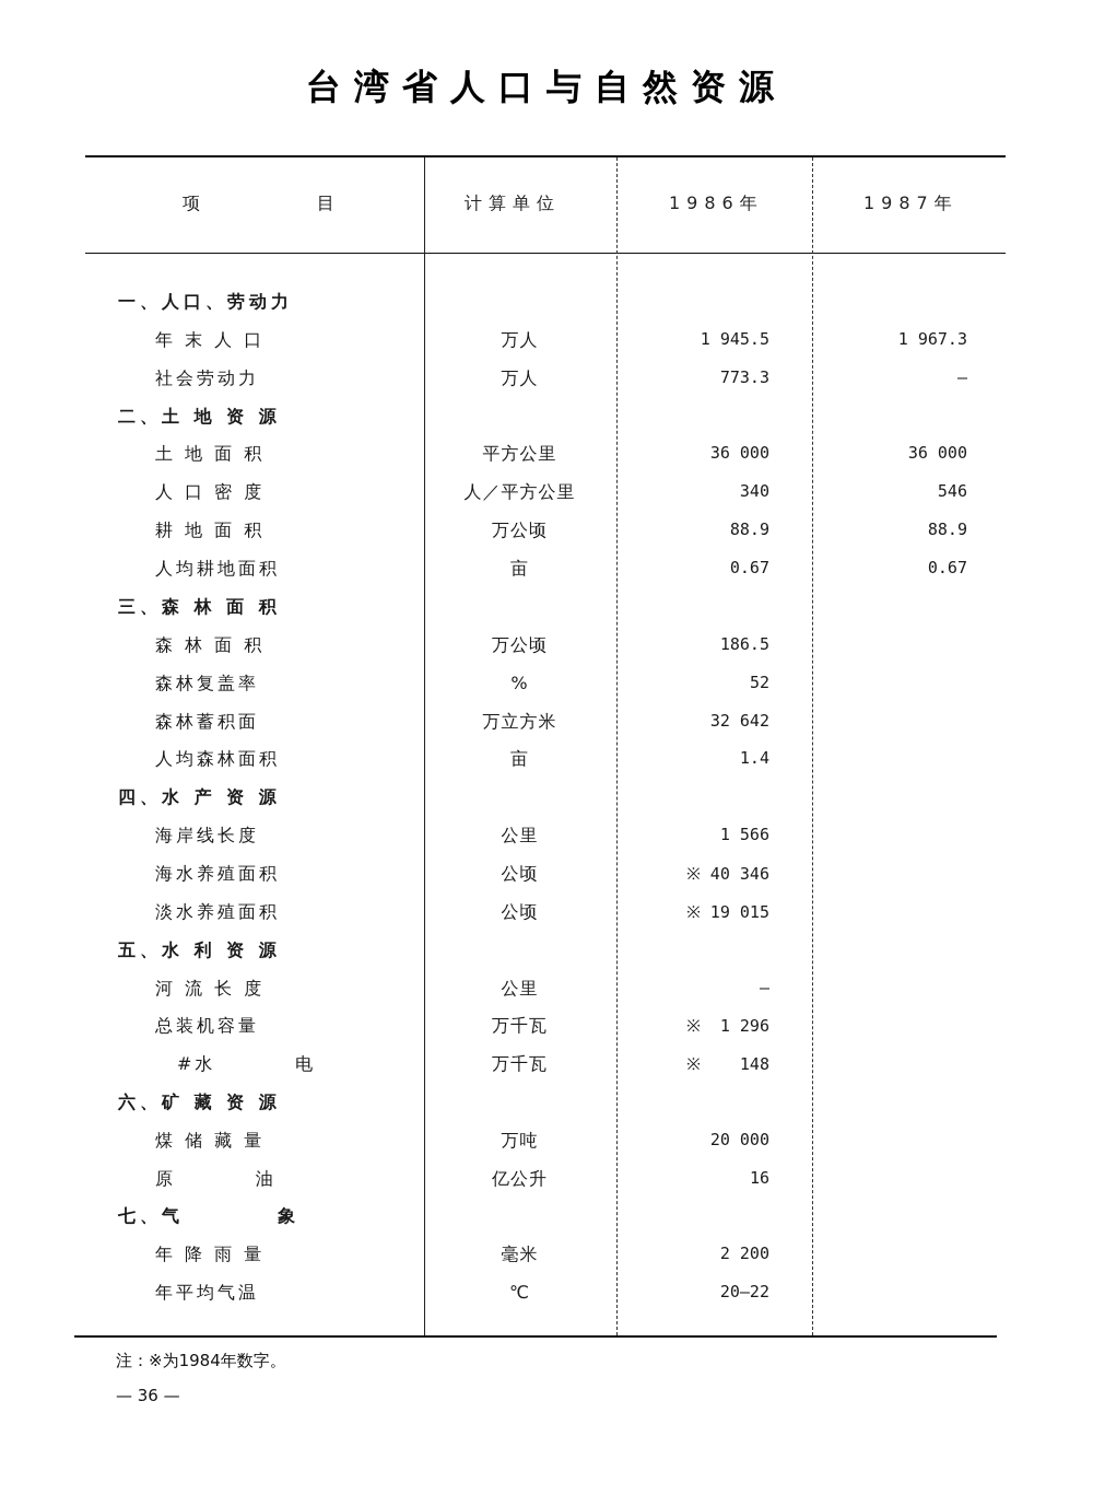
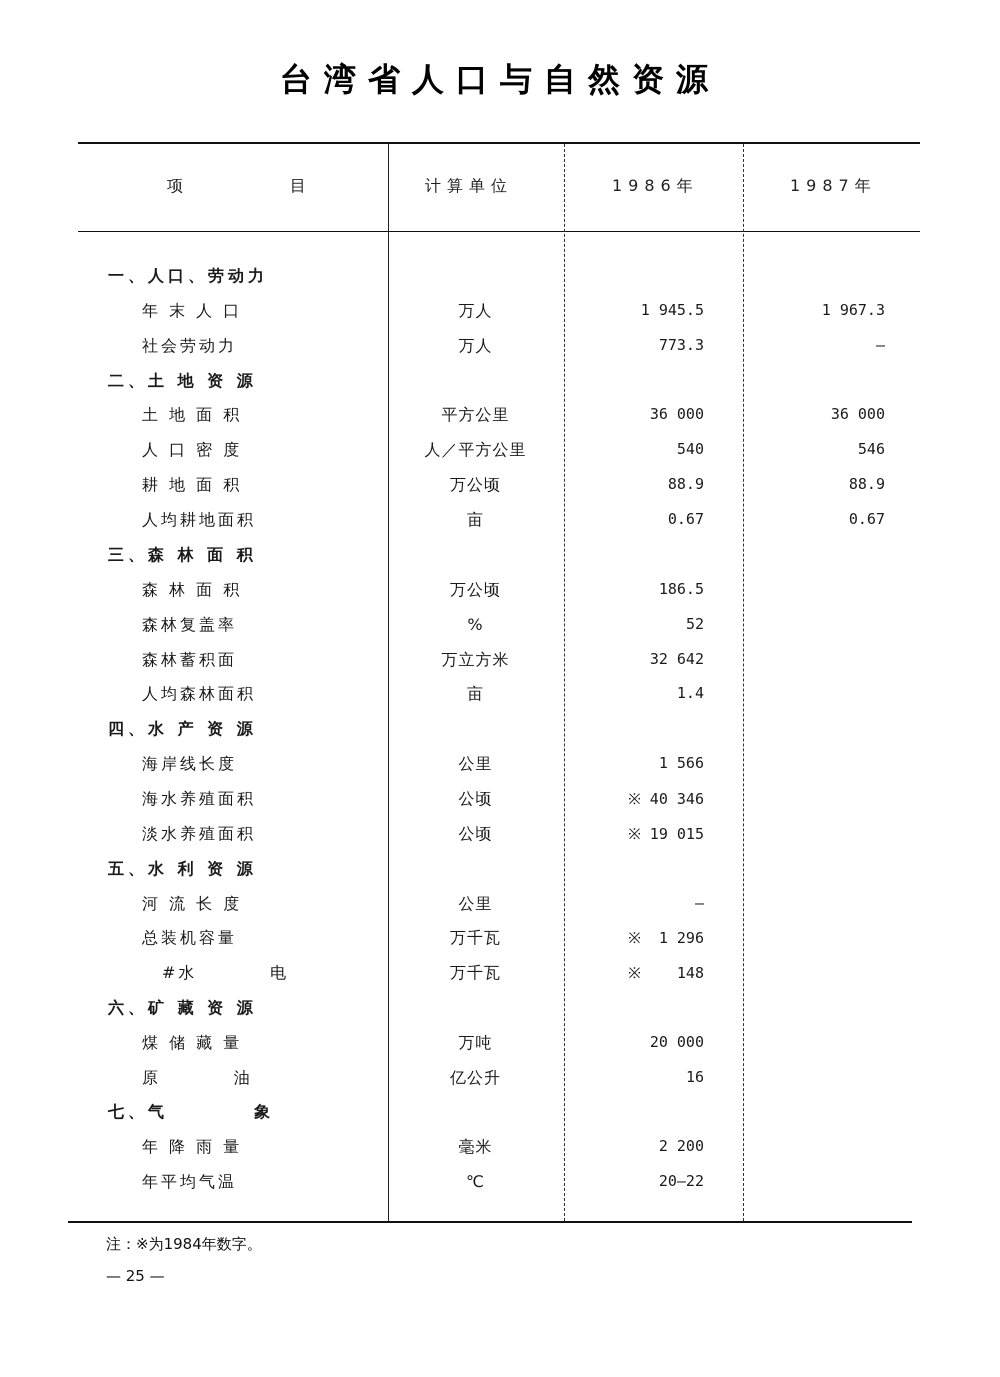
  台湾省人口与自然资源
  项
  目
  计算单位
  1986年
  1987年
  一、人口、劳动力
  年 末 人 口
  万人
  1 945.5
  1 967.3
  社会劳动力
  万人
  773.3
  —
  二、土 地 资 源
  土 地 面 积
  平方公里
  36 000
  36 000
  人 口 密 度
  人／平方公里
- 340
+ 540
  546
  耕 地 面 积
  万公顷
  88.9
  88.9
  人均耕地面积
  亩
  0.67
  0.67
  三、森 林 面 积
  森 林 面 积
  万公顷
  186.5
  森林复盖率
  %
  52
  森林蓄积面
  万立方米
  32 642
  人均森林面积
  亩
  1.4
  四、水 产 资 源
  海岸线长度
  公里
  1 566
  海水养殖面积
  公顷
  ※ 40 346
  淡水养殖面积
  公顷
  ※ 19 015
  五、水 利 资 源
  河 流 长 度
  公里
  —
  总装机容量
  万千瓦
  ※ 1 296
  #水 电
  万千瓦
  ※ 148
  六、矿 藏 资 源
  煤 储 藏 量
  万吨
  20 000
  原 油
  亿公升
  16
  七、气 象
  年 降 雨 量
  毫米
  2 200
  年平均气温
  ℃
  20—22
  注：※为1984年数字。
- — 36 —
+ — 25 —
